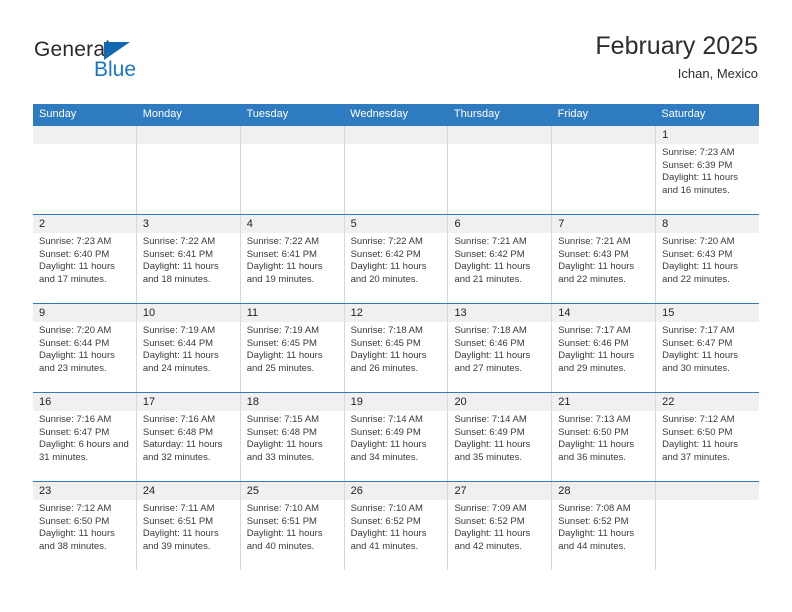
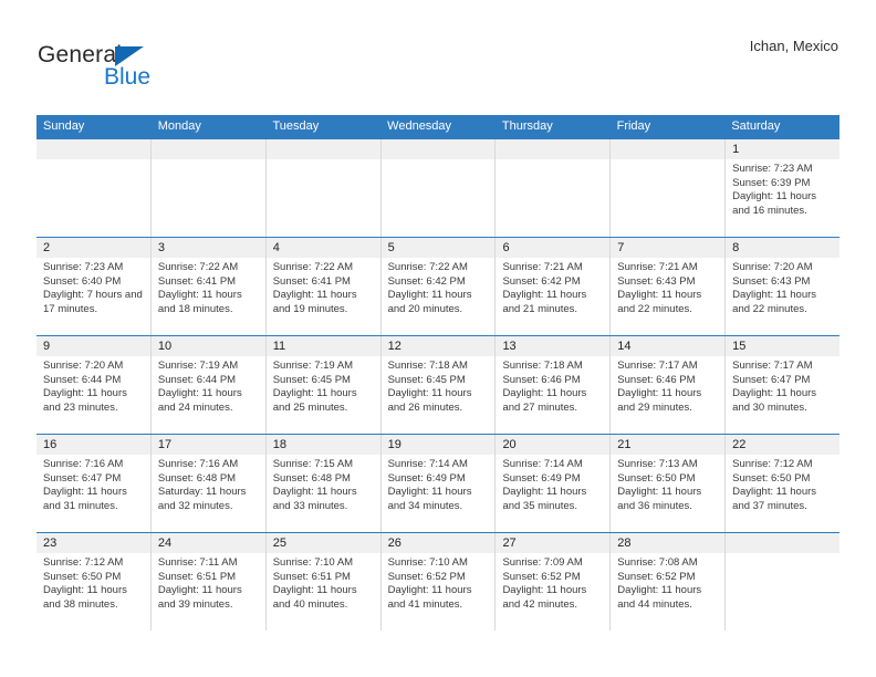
  General
  Blue
- February 2025
  Ichan, Mexico
  Sunday
  Monday
  Tuesday
  Wednesday
  Thursday
  Friday
  Saturday
  1
  Sunrise: 7:23 AM
  Sunset: 6:39 PM
  Daylight: 11 hours and 16 minutes.
  2
  Sunrise: 7:23 AM
  Sunset: 6:40 PM
- Daylight: 11 hours and 17 minutes.
+ Daylight: 7 hours and 17 minutes.
  3
  Sunrise: 7:22 AM
  Sunset: 6:41 PM
  Daylight: 11 hours and 18 minutes.
  4
  Sunrise: 7:22 AM
  Sunset: 6:41 PM
  Daylight: 11 hours and 19 minutes.
  5
  Sunrise: 7:22 AM
  Sunset: 6:42 PM
  Daylight: 11 hours and 20 minutes.
  6
  Sunrise: 7:21 AM
  Sunset: 6:42 PM
  Daylight: 11 hours and 21 minutes.
  7
  Sunrise: 7:21 AM
  Sunset: 6:43 PM
  Daylight: 11 hours and 22 minutes.
  8
  Sunrise: 7:20 AM
  Sunset: 6:43 PM
  Daylight: 11 hours and 22 minutes.
  9
  Sunrise: 7:20 AM
  Sunset: 6:44 PM
  Daylight: 11 hours and 23 minutes.
  10
  Sunrise: 7:19 AM
  Sunset: 6:44 PM
  Daylight: 11 hours and 24 minutes.
  11
  Sunrise: 7:19 AM
  Sunset: 6:45 PM
  Daylight: 11 hours and 25 minutes.
  12
  Sunrise: 7:18 AM
  Sunset: 6:45 PM
  Daylight: 11 hours and 26 minutes.
  13
  Sunrise: 7:18 AM
  Sunset: 6:46 PM
  Daylight: 11 hours and 27 minutes.
  14
  Sunrise: 7:17 AM
  Sunset: 6:46 PM
  Daylight: 11 hours and 29 minutes.
  15
  Sunrise: 7:17 AM
  Sunset: 6:47 PM
  Daylight: 11 hours and 30 minutes.
  16
  Sunrise: 7:16 AM
  Sunset: 6:47 PM
- Daylight: 6 hours and 31 minutes.
+ Daylight: 11 hours and 31 minutes.
  17
  Sunrise: 7:16 AM
  Sunset: 6:48 PM
  Saturday: 11 hours and 32 minutes.
  18
  Sunrise: 7:15 AM
  Sunset: 6:48 PM
  Daylight: 11 hours and 33 minutes.
  19
  Sunrise: 7:14 AM
  Sunset: 6:49 PM
  Daylight: 11 hours and 34 minutes.
  20
  Sunrise: 7:14 AM
  Sunset: 6:49 PM
  Daylight: 11 hours and 35 minutes.
  21
  Sunrise: 7:13 AM
  Sunset: 6:50 PM
  Daylight: 11 hours and 36 minutes.
  22
  Sunrise: 7:12 AM
  Sunset: 6:50 PM
  Daylight: 11 hours and 37 minutes.
  23
  Sunrise: 7:12 AM
  Sunset: 6:50 PM
  Daylight: 11 hours and 38 minutes.
  24
  Sunrise: 7:11 AM
  Sunset: 6:51 PM
  Daylight: 11 hours and 39 minutes.
  25
  Sunrise: 7:10 AM
  Sunset: 6:51 PM
  Daylight: 11 hours and 40 minutes.
  26
  Sunrise: 7:10 AM
  Sunset: 6:52 PM
  Daylight: 11 hours and 41 minutes.
  27
  Sunrise: 7:09 AM
  Sunset: 6:52 PM
  Daylight: 11 hours and 42 minutes.
  28
  Sunrise: 7:08 AM
  Sunset: 6:52 PM
  Daylight: 11 hours and 44 minutes.
